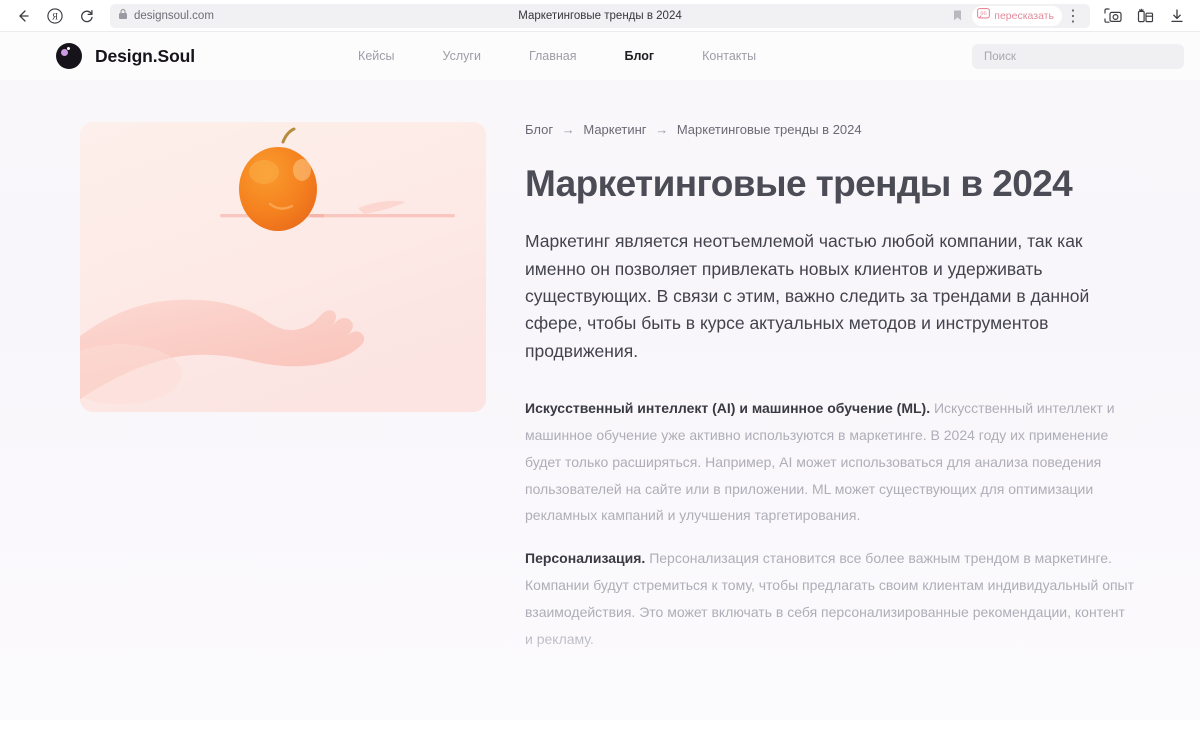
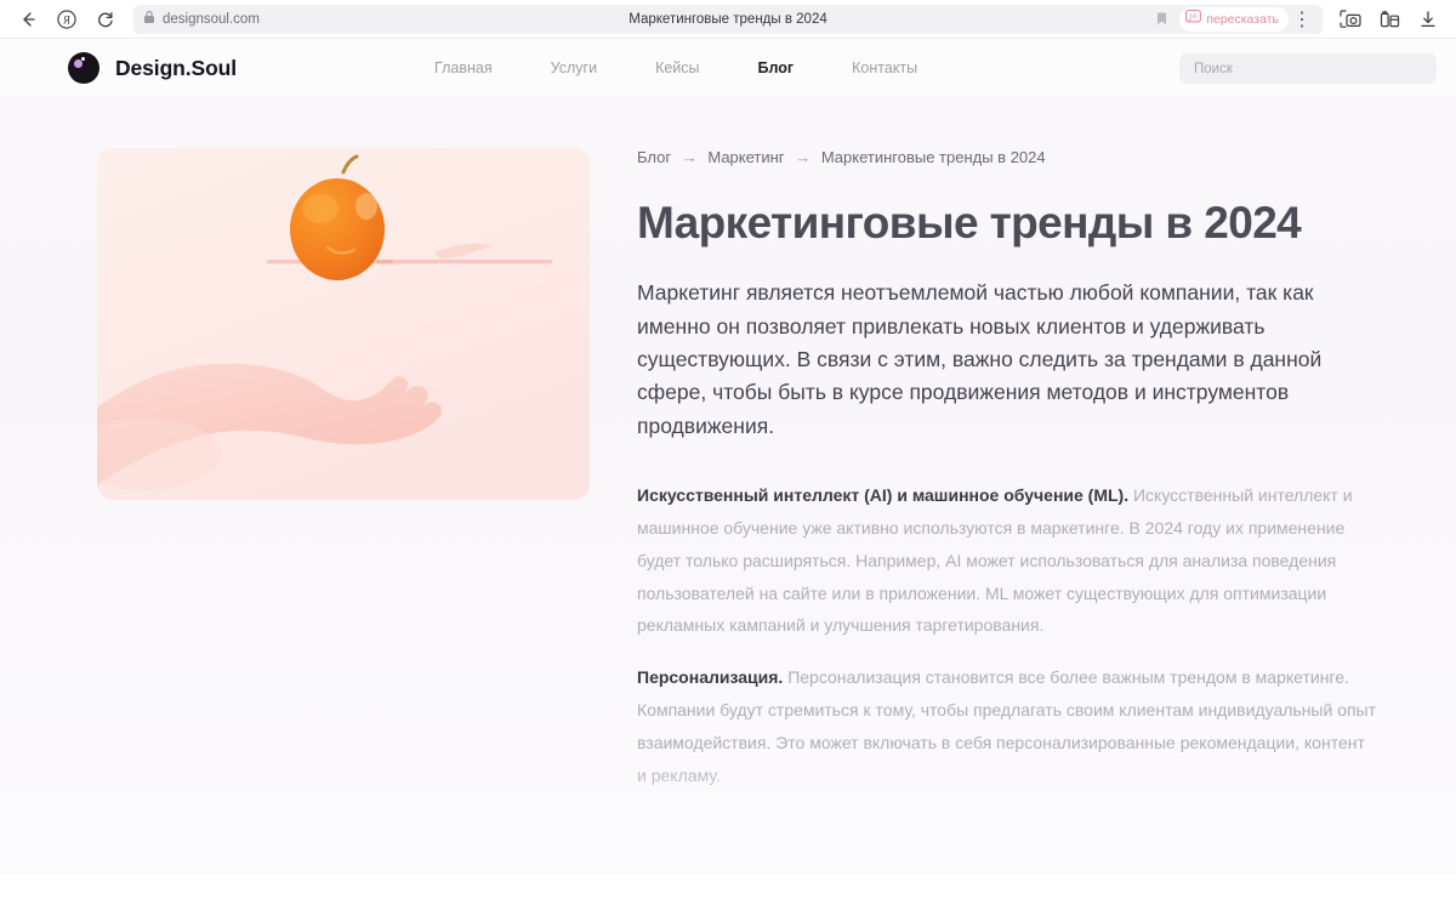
  Я
  designsoul.com
  Маркетинговые тренды в 2024
  пересказать
  ⋮
  Design.Soul
- Кейсы
+ Главная
  Услуги
- Главная
+ Кейсы
  Блог
  Контакты
  Поиск
  Блог → Маркетинг → Маркетинговые тренды в 2024
  Маркетинговые тренды в 2024
- Маркетинг является неотъемлемой частью любой компании, так как именно он позволяет привлекать новых клиентов и удерживать существующих. В связи с этим, важно следить за трендами в данной сфере, чтобы быть в курсе актуальных методов и инструментов продвижения.
+ Маркетинг является неотъемлемой частью любой компании, так как именно он позволяет привлекать новых клиентов и удерживать существующих. В связи с этим, важно следить за трендами в данной сфере, чтобы быть в курсе продвижения методов и инструментов продвижения.
  Искусственный интеллект (AI) и машинное обучение (ML). Искусственный интеллект и машинное обучение уже активно используются в маркетинге. В 2024 году их применение будет только расширяться. Например, AI может использоваться для анализа поведения пользователей на сайте или в приложении. ML может существующих для оптимизации рекламных кампаний и улучшения таргетирования.
  Персонализация. Персонализация становится все более важным трендом в маркетинге. Компании будут стремиться к тому, чтобы предлагать своим клиентам индивидуальный опыт взаимодействия. Это может включать в себя персонализированные рекомендации, контент
